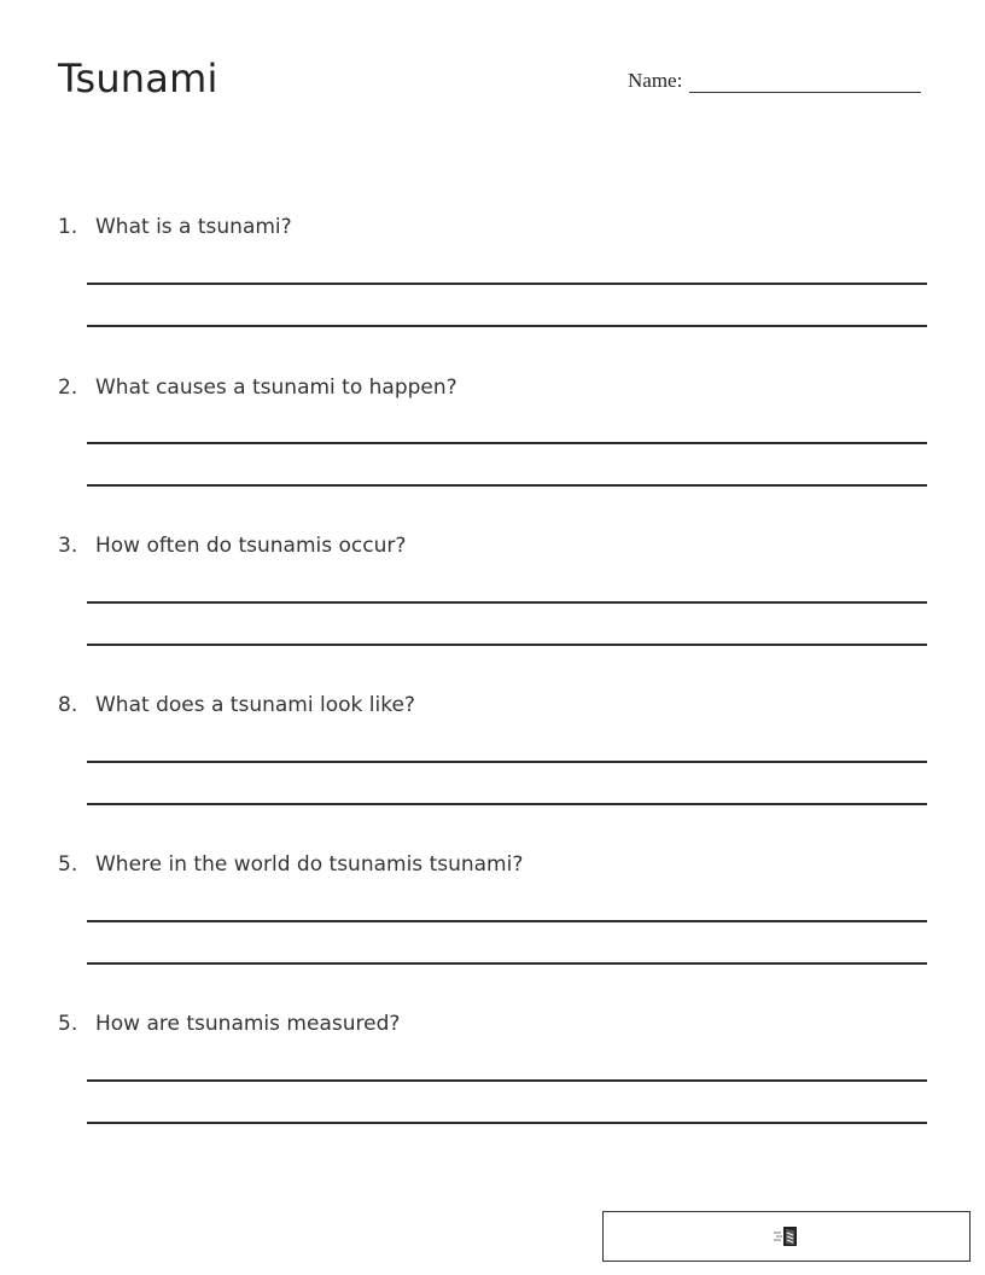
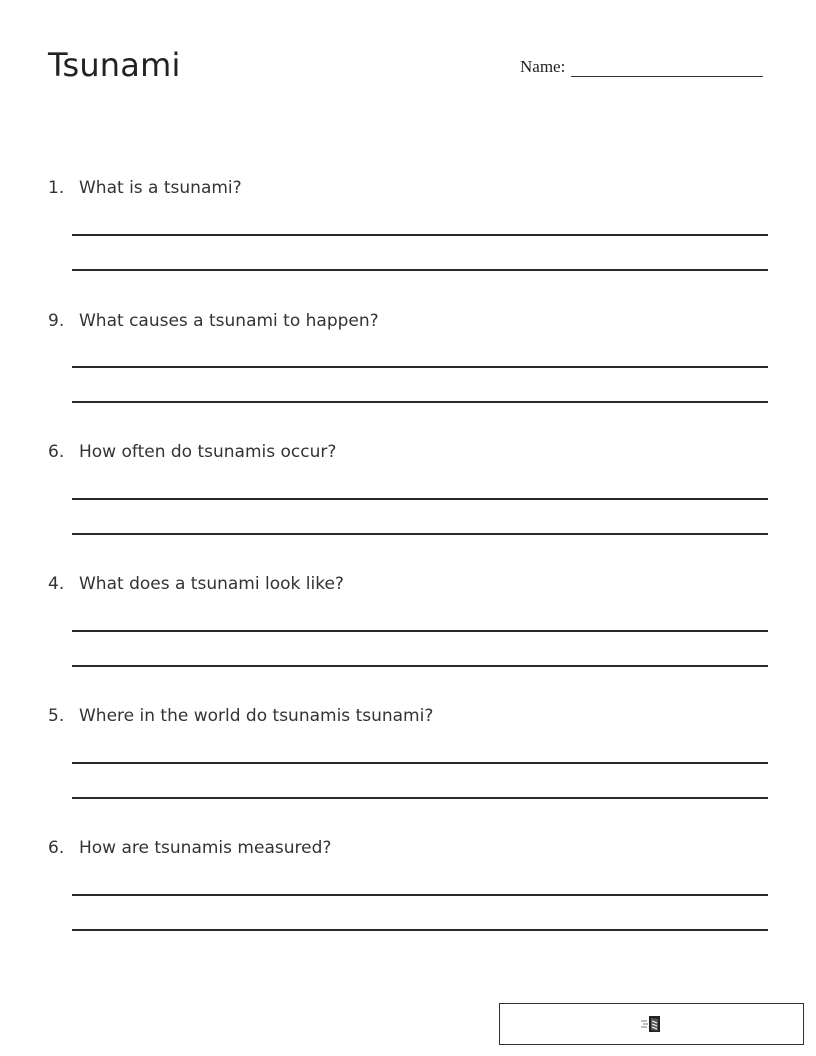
  Tsunami
  Name:
  1. What is a tsunami?
- 2. What causes a tsunami to happen?
+ 9. What causes a tsunami to happen?
- 3. How often do tsunamis occur?
+ 6. How often do tsunamis occur?
- 8. What does a tsunami look like?
+ 4. What does a tsunami look like?
  5. Where in the world do tsunamis tsunami?
- 5. How are tsunamis measured?
+ 6. How are tsunamis measured?
